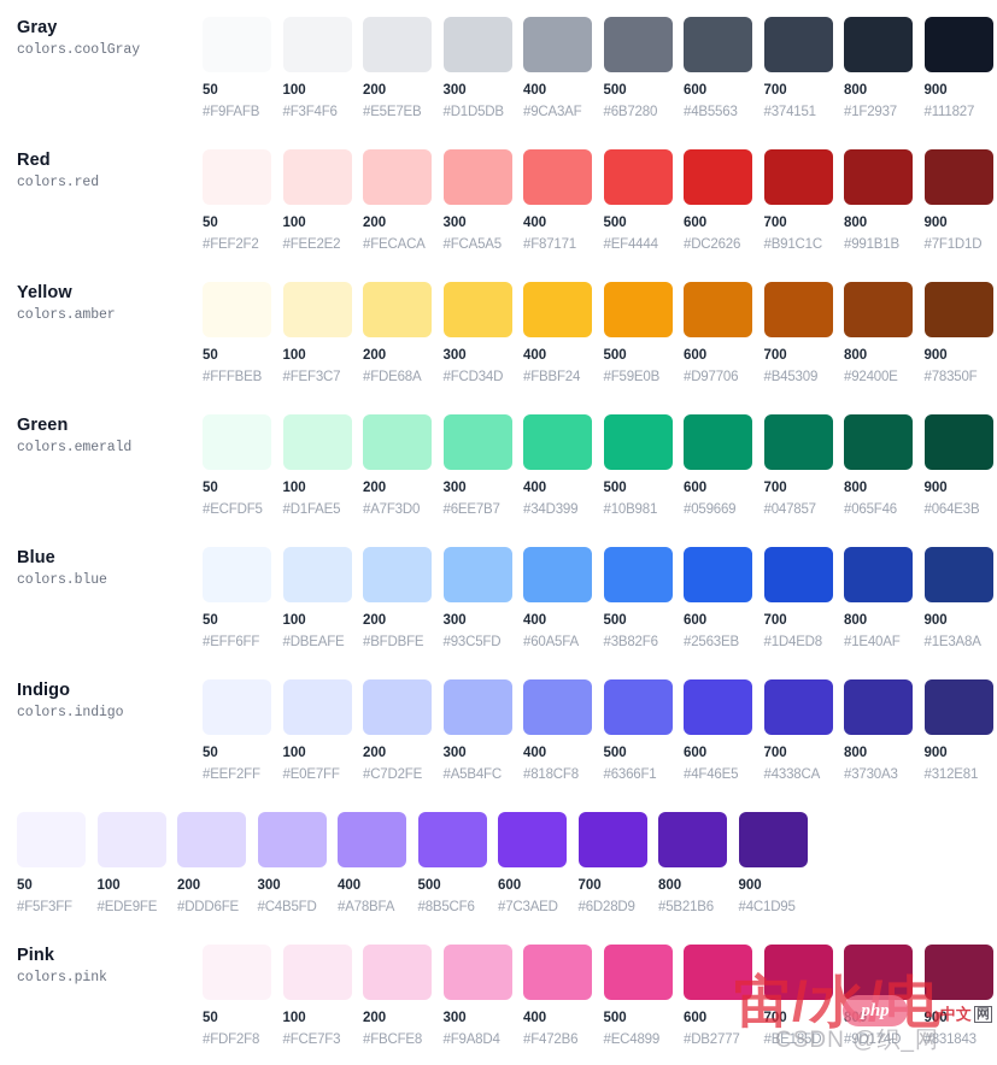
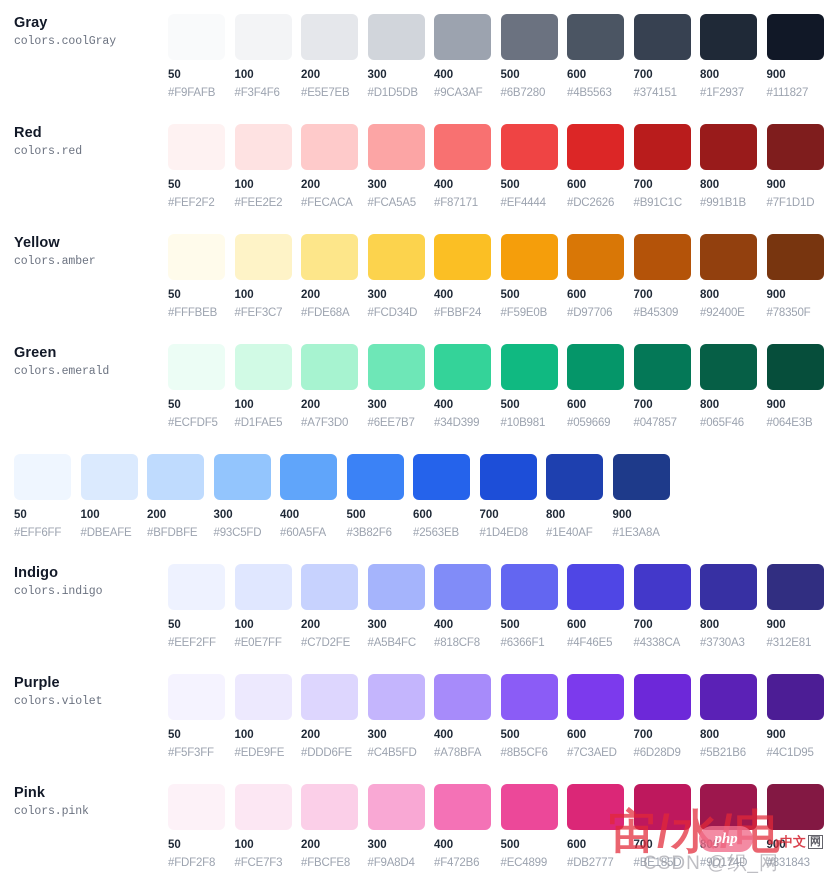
  Gray
  colors.coolGray
  50
  #F9FAFB
  100
  #F3F4F6
  200
  #E5E7EB
  300
  #D1D5DB
  400
  #9CA3AF
  500
  #6B7280
  600
  #4B5563
  700
  #374151
  800
  #1F2937
  900
  #111827
  Red
  colors.red
  50
  #FEF2F2
  100
  #FEE2E2
  200
  #FECACA
  300
  #FCA5A5
  400
  #F87171
  500
  #EF4444
  600
  #DC2626
  700
  #B91C1C
  800
  #991B1B
  900
  #7F1D1D
  Yellow
  colors.amber
  50
  #FFFBEB
  100
  #FEF3C7
  200
  #FDE68A
  300
  #FCD34D
  400
  #FBBF24
  500
  #F59E0B
  600
  #D97706
  700
  #B45309
  800
  #92400E
  900
  #78350F
  Green
  colors.emerald
  50
  #ECFDF5
  100
  #D1FAE5
  200
  #A7F3D0
  300
  #6EE7B7
  400
  #34D399
  500
  #10B981
  600
  #059669
  700
  #047857
  800
  #065F46
  900
  #064E3B
- Blue
- colors.blue
  50
  #EFF6FF
  100
  #DBEAFE
  200
  #BFDBFE
  300
  #93C5FD
  400
  #60A5FA
  500
  #3B82F6
  600
  #2563EB
  700
  #1D4ED8
  800
  #1E40AF
  900
  #1E3A8A
  Indigo
  colors.indigo
  50
  #EEF2FF
  100
  #E0E7FF
  200
  #C7D2FE
  300
  #A5B4FC
  400
  #818CF8
  500
  #6366F1
  600
  #4F46E5
  700
  #4338CA
  800
  #3730A3
  900
  #312E81
+ Purple
+ colors.violet
  50
  #F5F3FF
  100
  #EDE9FE
  200
  #DDD6FE
  300
  #C4B5FD
  400
  #A78BFA
  500
  #8B5CF6
  600
  #7C3AED
  700
  #6D28D9
  800
  #5B21B6
  900
  #4C1D95
  Pink
  colors.pink
  50
  #FDF2F8
  100
  #FCE7F3
  200
  #FBCFE8
  300
  #F9A8D4
  400
  #F472B6
  500
  #EC4899
  600
  #DB2777
  700
  #BE185D
  800
  #9D174D
  900
  #831843
  宙/水/电
  php
  中文
  网
  CSDN @织_网
